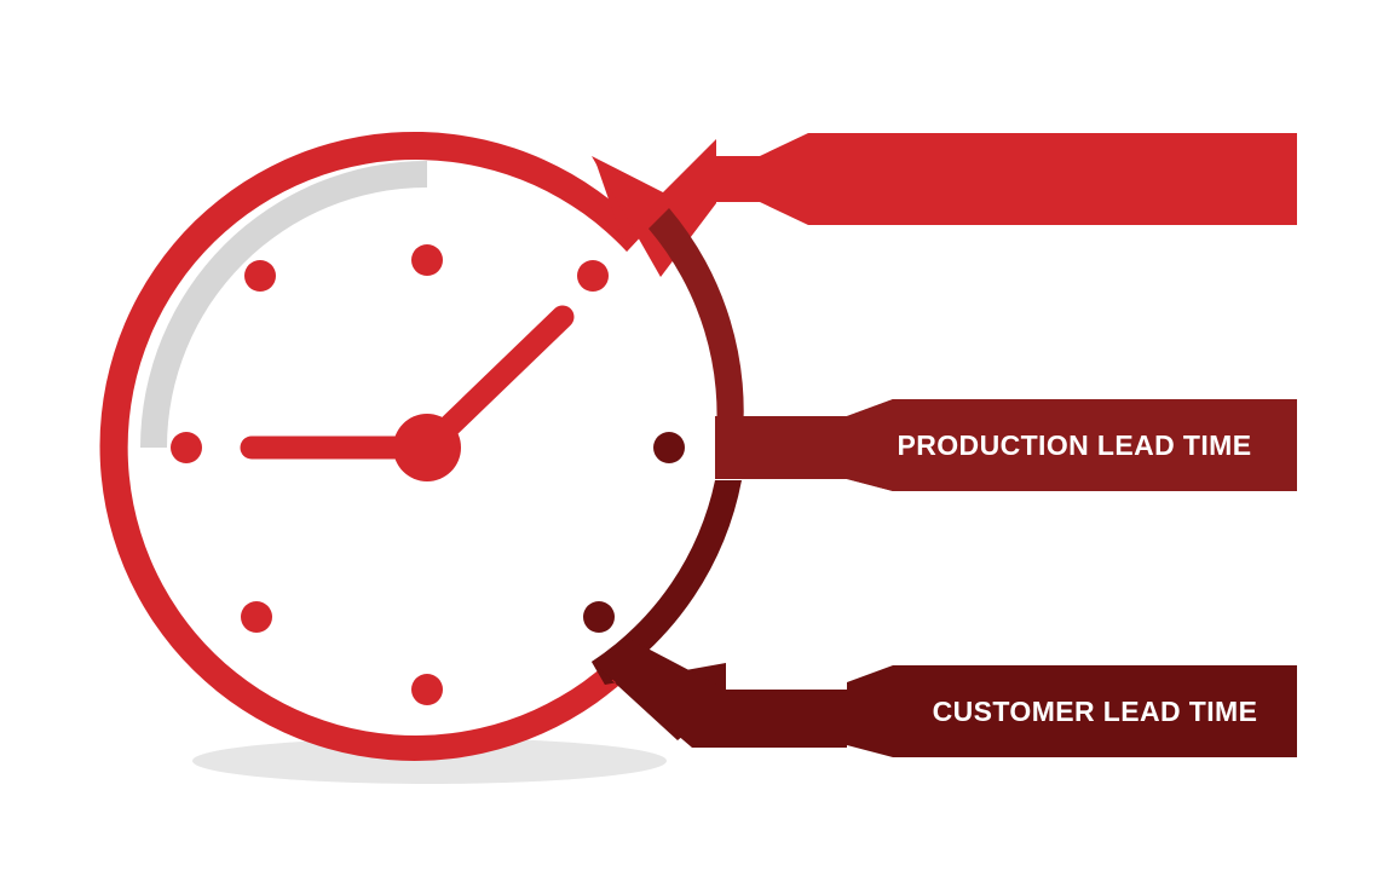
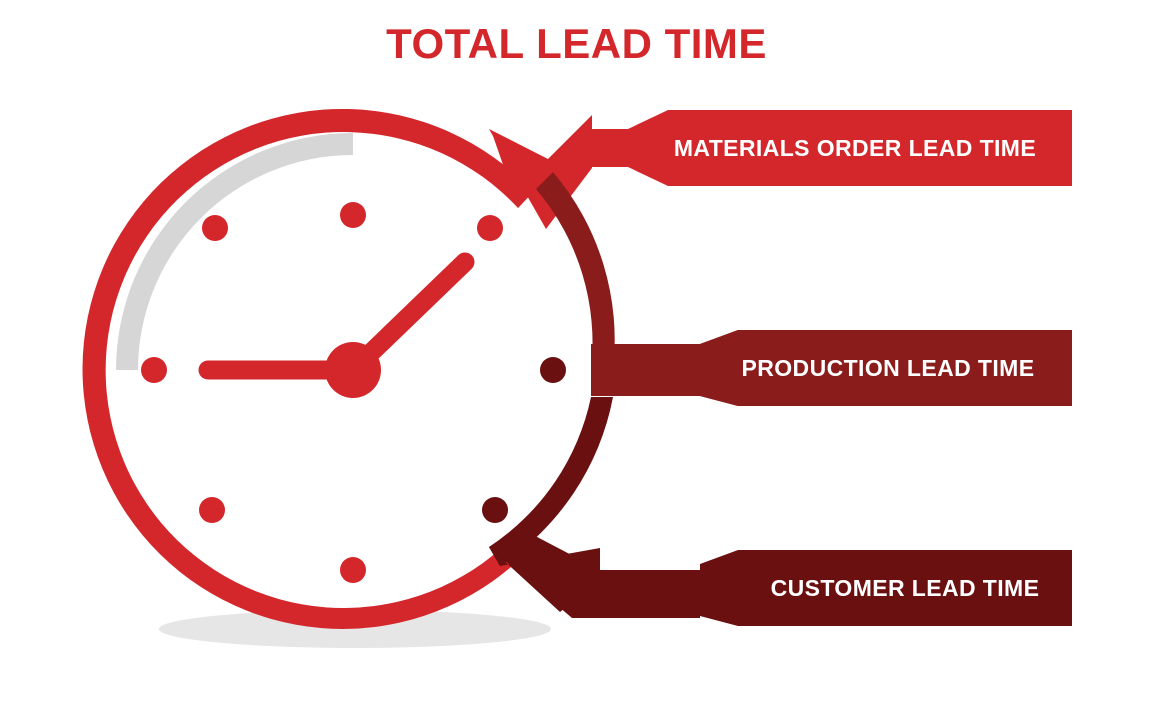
+ TOTAL LEAD TIME
+ MATERIALS ORDER LEAD TIME
  PRODUCTION LEAD TIME
  CUSTOMER LEAD TIME
